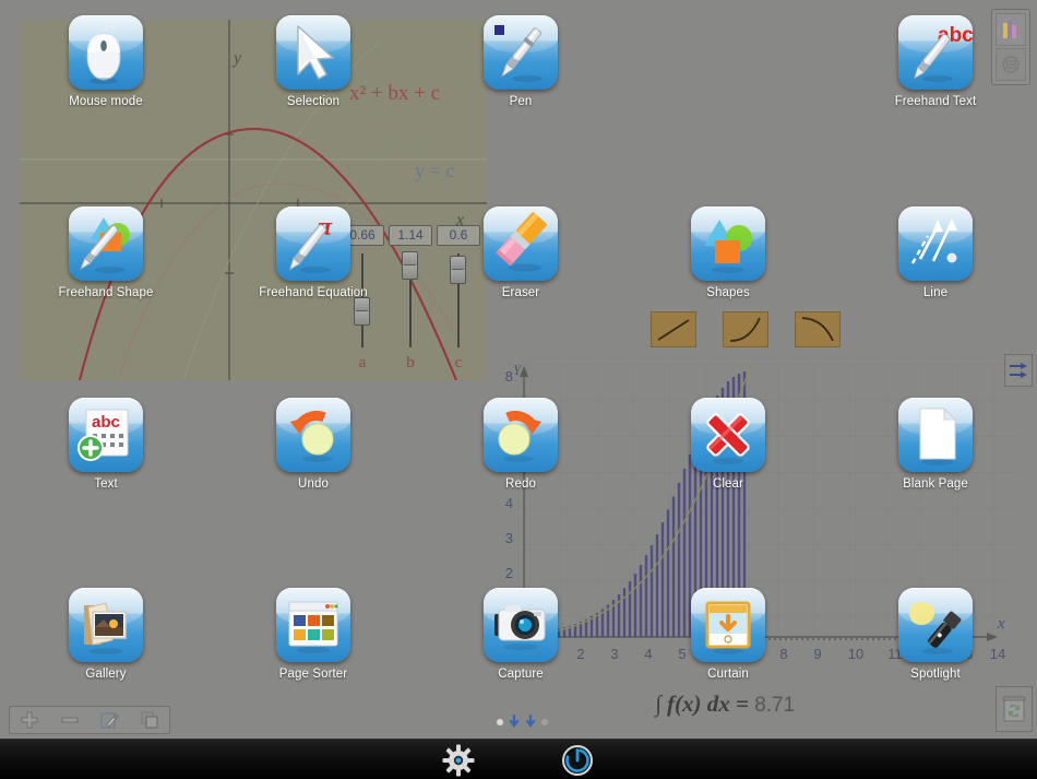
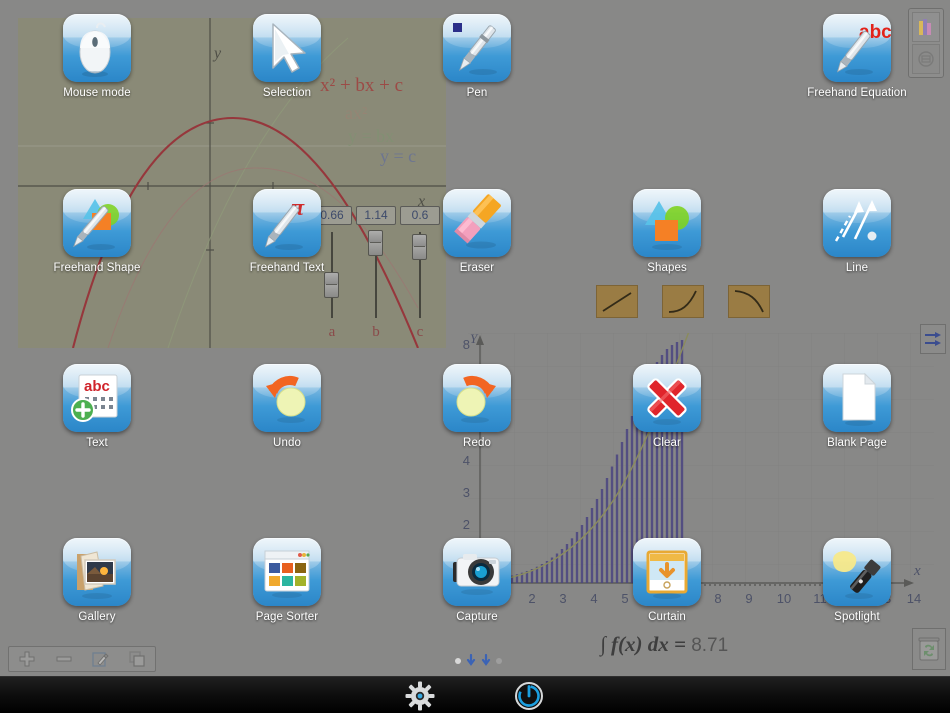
  y
  x
  x² + bx + c
  y = c
  8
  4
  3
  2
  2
  3
  4
  5
  8
  9
  10
  11
  14
  Y
  x
  0.66
  a
  1.14
  b
  0.6
  c
  ∫ f(x) dx = 8.71
  Mouse mode
  Selection
  Pen
- Freehand Text
+ Freehand Equation
  Freehand Shape
- Freehand Equation
+ Freehand Text
  Eraser
  Shapes
  Line
  abc
  Text
  Undo
  Redo
  Clear
  Blank Page
  Gallery
  Page Sorter
  Capture
  Curtain
  Spotlight
